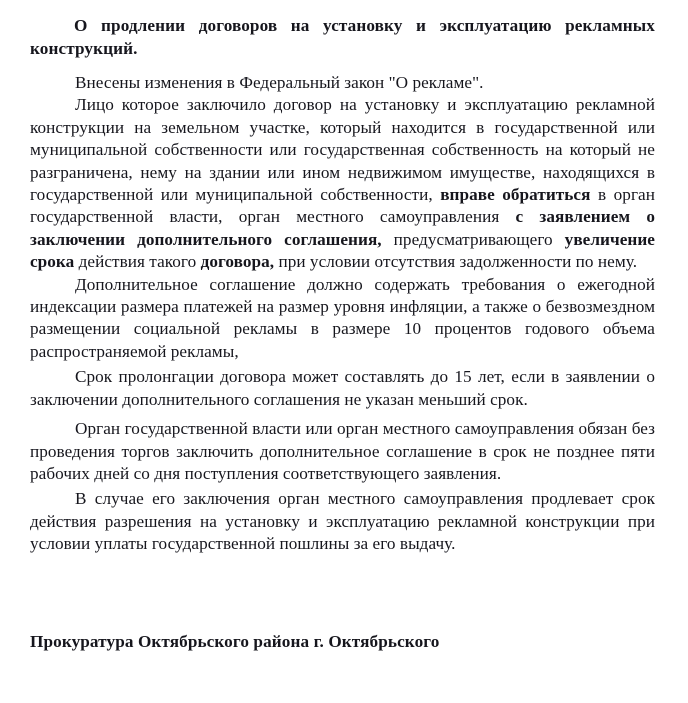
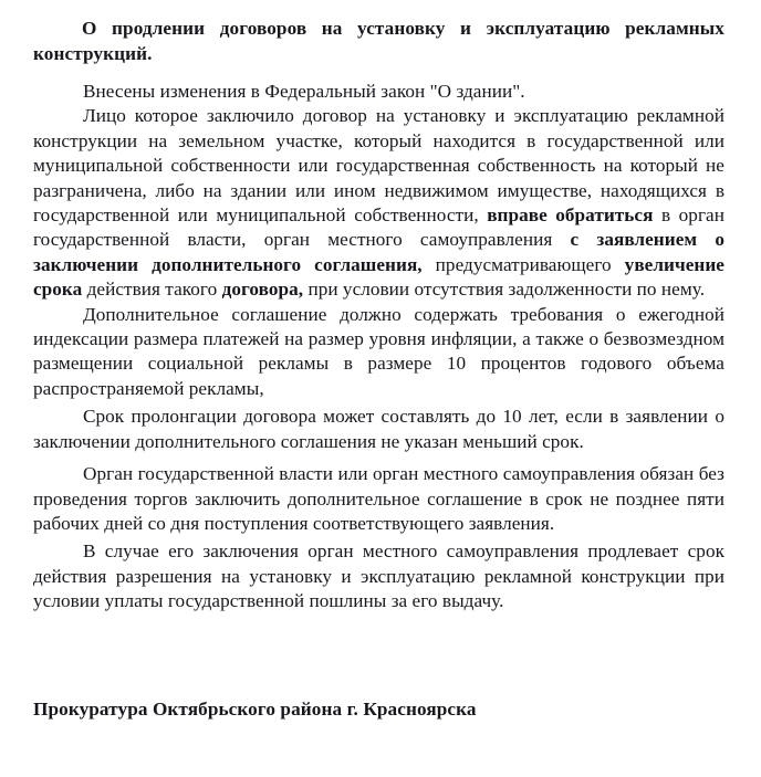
  О продлении договоров на установку и эксплуатацию рекламных конструкций.
- Внесены изменения в Федеральный закон "О рекламе".
+ Внесены изменения в Федеральный закон "О здании".
- Лицо которое заключило договор на установку и эксплуатацию рекламной конструкции на земельном участке, который находится в государственной или муниципальной собственности или государственная собственность на который не разграничена, нему на здании или ином недвижимом имуществе, находящихся в государственной или муниципальной собственности, вправе обратиться в орган государственной власти, орган местного самоуправления с заявлением о заключении дополнительного соглашения, предусматривающего увеличение срока действия такого договора, при условии отсутствия задолженности по нему.
+ Лицо которое заключило договор на установку и эксплуатацию рекламной конструкции на земельном участке, который находится в государственной или муниципальной собственности или государственная собственность на который не разграничена, либо на здании или ином недвижимом имуществе, находящихся в государственной или муниципальной собственности, вправе обратиться в орган государственной власти, орган местного самоуправления с заявлением о заключении дополнительного соглашения, предусматривающего увеличение срока действия такого договора, при условии отсутствия задолженности по нему.
  Дополнительное соглашение должно содержать требования о ежегодной индексации размера платежей на размер уровня инфляции, а также о безвозмездном размещении социальной рекламы в размере 10 процентов годового объема распространяемой рекламы,
- Срок пролонгации договора может составлять до 15 лет, если в заявлении о заключении дополнительного соглашения не указан меньший срок.
+ Срок пролонгации договора может составлять до 10 лет, если в заявлении о заключении дополнительного соглашения не указан меньший срок.
  Орган государственной власти или орган местного самоуправления обязан без проведения торгов заключить дополнительное соглашение в срок не позднее пяти рабочих дней со дня поступления соответствующего заявления.
  В случае его заключения орган местного самоуправления продлевает срок действия разрешения на установку и эксплуатацию рекламной конструкции при условии уплаты государственной пошлины за его выдачу.
- Прокуратура Октябрьского района г. Октябрьского
+ Прокуратура Октябрьского района г. Красноярска
